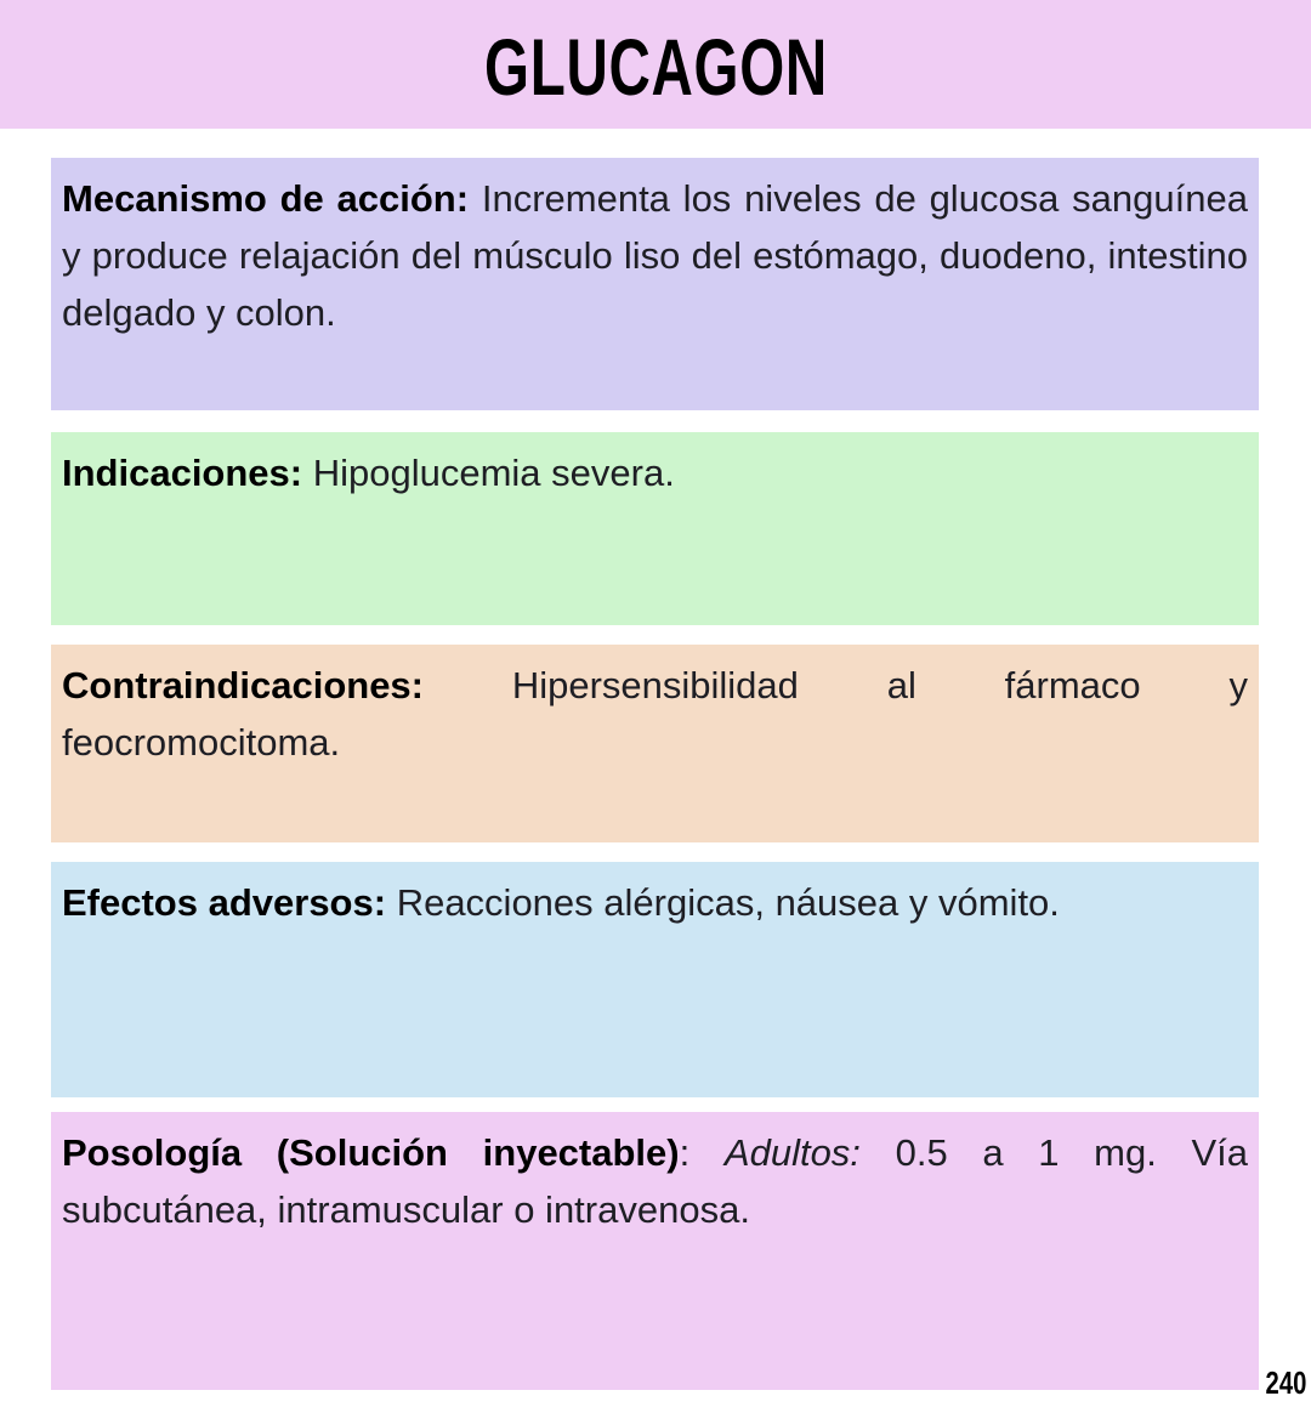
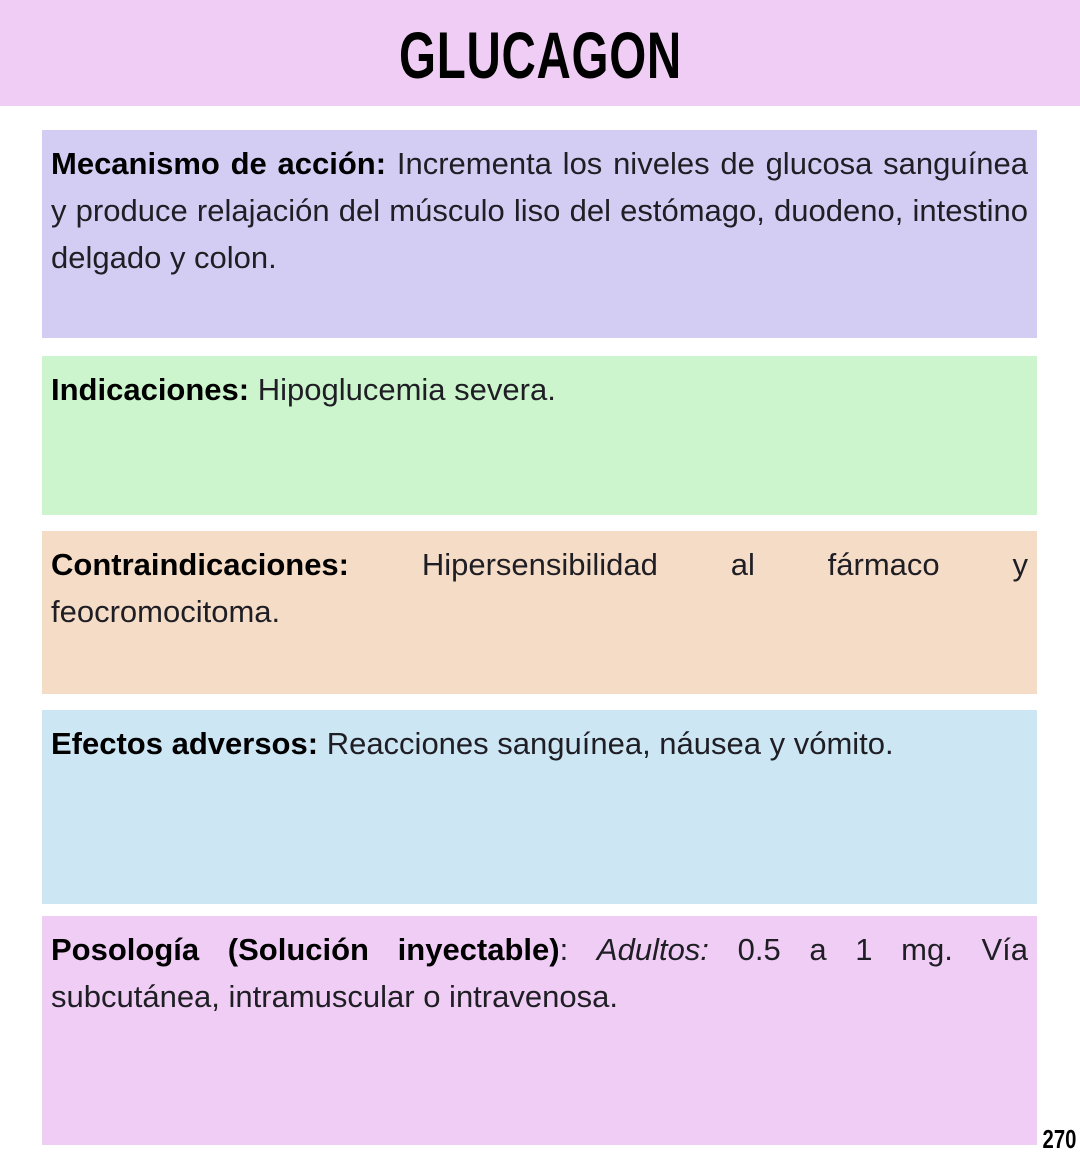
  GLUCAGON
  Mecanismo de acción: Incrementa los niveles de glucosa sanguínea y produce relajación del músculo liso del estómago, duodeno, intestino delgado y colon.
  Indicaciones: Hipoglucemia severa.
  Contraindicaciones: Hipersensibilidad al fármaco y feocromocitoma.
- Efectos adversos: Reacciones alérgicas, náusea y vómito.
+ Efectos adversos: Reacciones sanguínea, náusea y vómito.
  Posología (Solución inyectable): Adultos: 0.5 a 1 mg. Vía subcutánea, intramuscular o intravenosa.
- 240
+ 270
